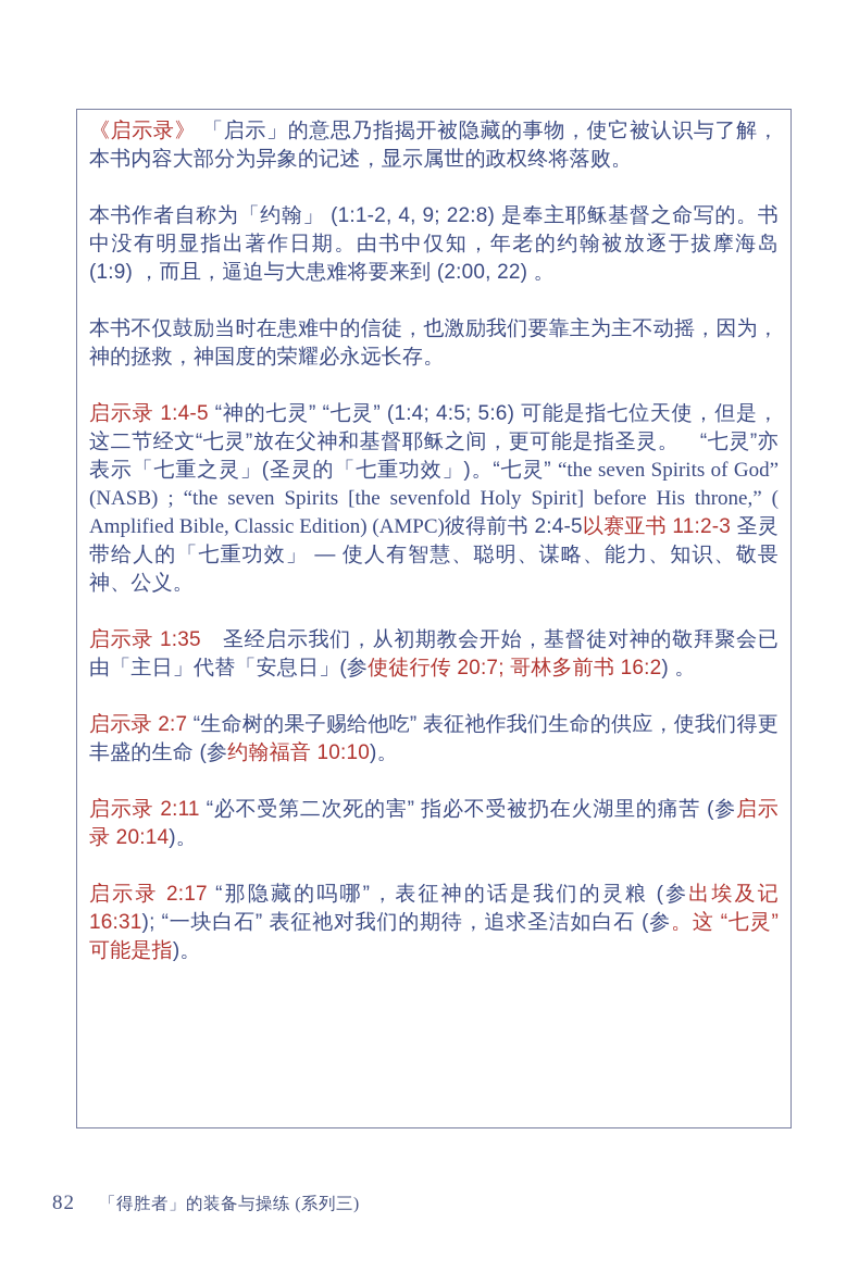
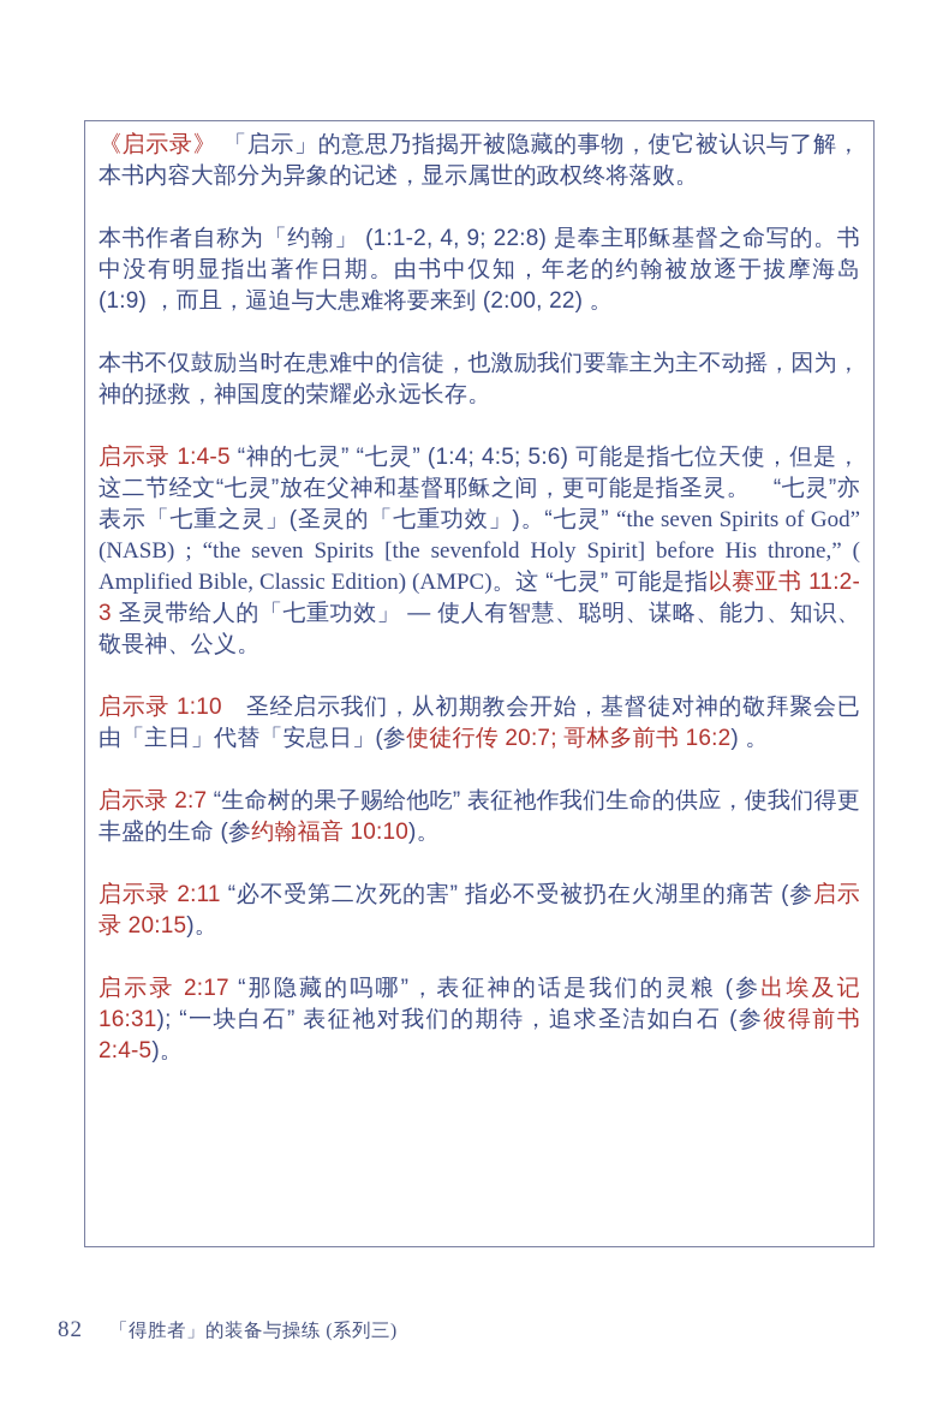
  《启示录》 「启示」的意思乃指揭开被隐藏的事物，使它被认识与了解，本书内容大部分为异象的记述，显示属世的政权终将落败。
  本书作者自称为「约翰」 (1:1-2, 4, 9; 22:8) 是奉主耶稣基督之命写的。书中没有明显指出著作日期。由书中仅知，年老的约翰被放逐于拔摩海岛 (1:9) ，而且，逼迫与大患难将要来到 (2:00, 22) 。
  本书不仅鼓励当时在患难中的信徒，也激励我们要靠主为主不动摇，因为，神的拯救，神国度的荣耀必永远长存。
- 启示录 1:4-5 “神的七灵” “七灵” (1:4; 4:5; 5:6) 可能是指七位天使，但是，这二节经文“七灵”放在父神和基督耶稣之间，更可能是指圣灵。 “七灵”亦表示「七重之灵」(圣灵的「七重功效」)。“七灵” “the seven Spirits of God” (NASB) ; “the seven Spirits [the sevenfold Holy Spirit] before His throne,” ( Amplified Bible, Classic Edition) (AMPC)彼得前书 2:4-5以赛亚书 11:2-3 圣灵带给人的「七重功效」 — 使人有智慧、聪明、谋略、能力、知识、敬畏神、公义。
+ 启示录 1:4-5 “神的七灵” “七灵” (1:4; 4:5; 5:6) 可能是指七位天使，但是，这二节经文“七灵”放在父神和基督耶稣之间，更可能是指圣灵。 “七灵”亦表示「七重之灵」(圣灵的「七重功效」)。“七灵” “the seven Spirits of God” (NASB) ; “the seven Spirits [the sevenfold Holy Spirit] before His throne,” ( Amplified Bible, Classic Edition) (AMPC)。这 “七灵” 可能是指以赛亚书 11:2-3 圣灵带给人的「七重功效」 — 使人有智慧、聪明、谋略、能力、知识、敬畏神、公义。
- 启示录 1:35 圣经启示我们，从初期教会开始，基督徒对神的敬拜聚会已由「主日」代替「安息日」(参使徒行传 20:7; 哥林多前书 16:2) 。
+ 启示录 1:10 圣经启示我们，从初期教会开始，基督徒对神的敬拜聚会已由「主日」代替「安息日」(参使徒行传 20:7; 哥林多前书 16:2) 。
  启示录 2:7 “生命树的果子赐给他吃” 表征祂作我们生命的供应，使我们得更丰盛的生命 (参约翰福音 10:10)。
- 启示录 2:11 “必不受第二次死的害” 指必不受被扔在火湖里的痛苦 (参启示录 20:14)。
+ 启示录 2:11 “必不受第二次死的害” 指必不受被扔在火湖里的痛苦 (参启示录 20:15)。
- 启示录 2:17 “那隐藏的吗哪”，表征神的话是我们的灵粮 (参出埃及记 16:31); “一块白石” 表征祂对我们的期待，追求圣洁如白石 (参。这 “七灵” 可能是指)。
+ 启示录 2:17 “那隐藏的吗哪”，表征神的话是我们的灵粮 (参出埃及记 16:31); “一块白石” 表征祂对我们的期待，追求圣洁如白石 (参彼得前书 2:4-5)。
  82
  「得胜者」的装备与操练 (系列三)
